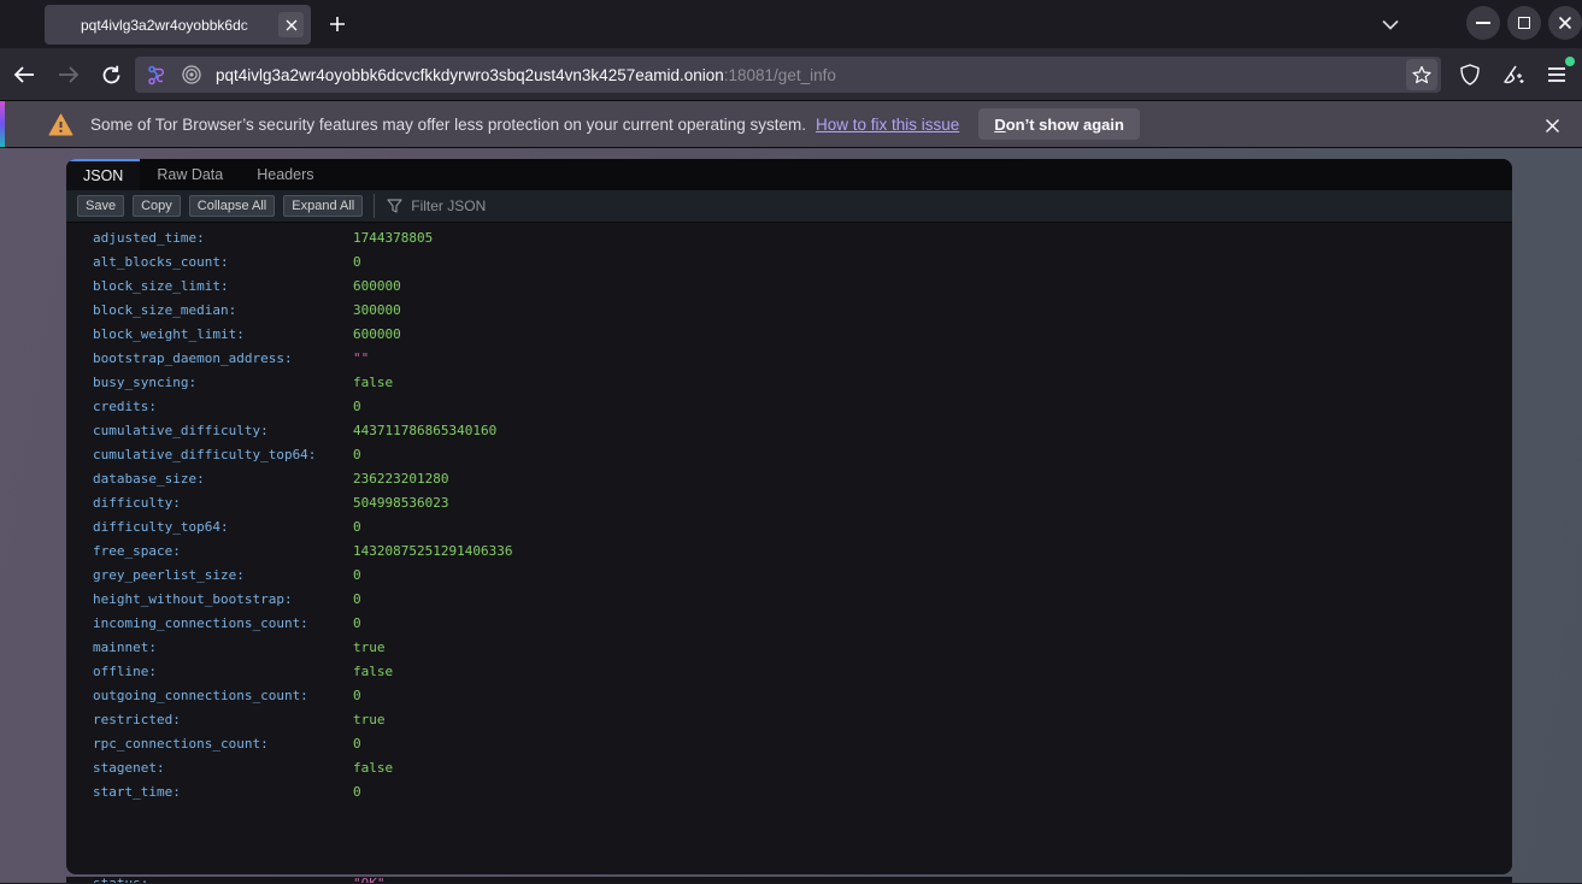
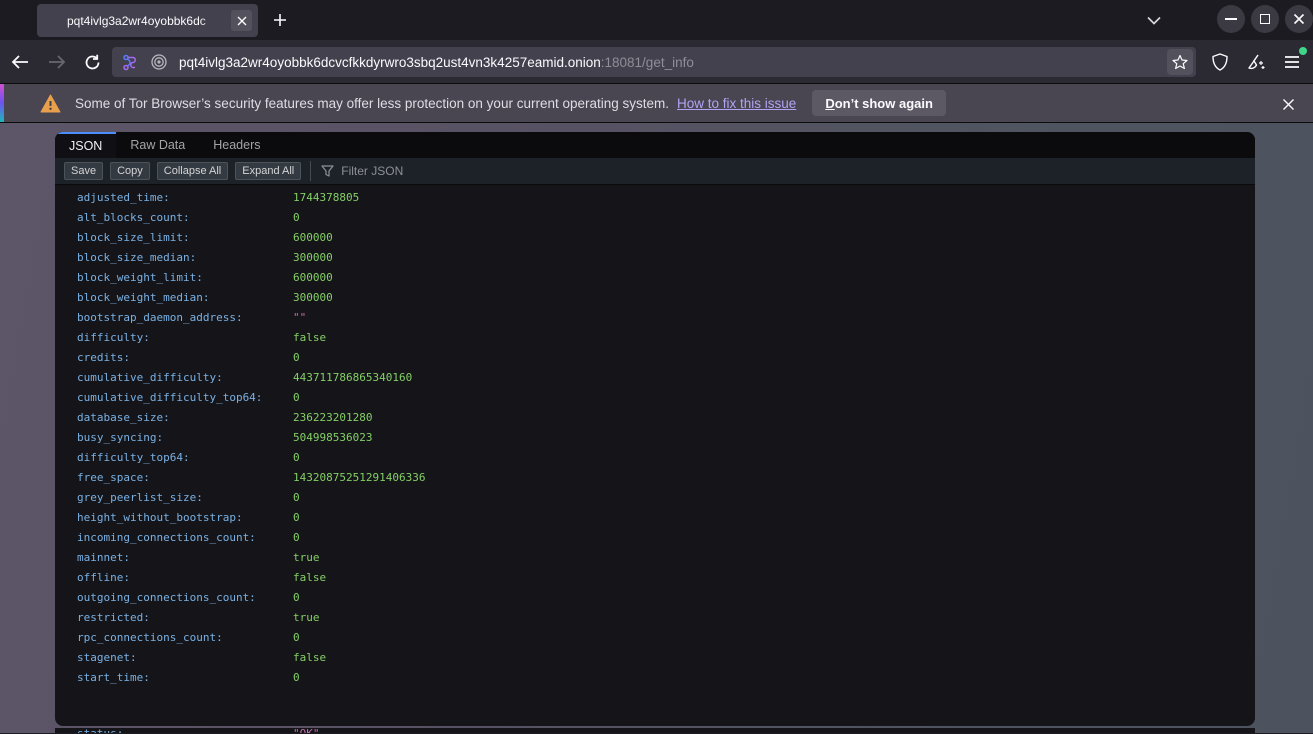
  pqt4ivlg3a2wr4oyobbk6d
  pqt4ivlg3a2wr4oyobbk6dcvcfkkdyrwro3sbq2ust4vn3k4257eamid.onion:18081/get_info
  Some of Tor Browser’s security features may offer less protection on your current operating system.
  How to fix this issue
  Don’t show again
  JSON
  Raw Data
  Headers
  Save
  Copy
  Collapse All
  Expand All
  Filter JSON
  adjusted_time: 1744378805
  alt_blocks_count: 0
  block_size_limit: 600000
  block_size_median: 300000
  block_weight_limit: 600000
+ block_weight_median: 300000
  bootstrap_daemon_address: ""
- busy_syncing: false
+ difficulty: false
  credits: 0
  cumulative_difficulty: 443711786865340160
  cumulative_difficulty_top64: 0
  database_size: 236223201280
- difficulty: 504998536023
+ busy_syncing: 504998536023
  difficulty_top64: 0
  free_space: 14320875251291406336
  grey_peerlist_size: 0
  height_without_bootstrap: 0
  incoming_connections_count: 0
  mainnet: true
  offline: false
  outgoing_connections_count: 0
  restricted: true
  rpc_connections_count: 0
  stagenet: false
  start_time: 0
